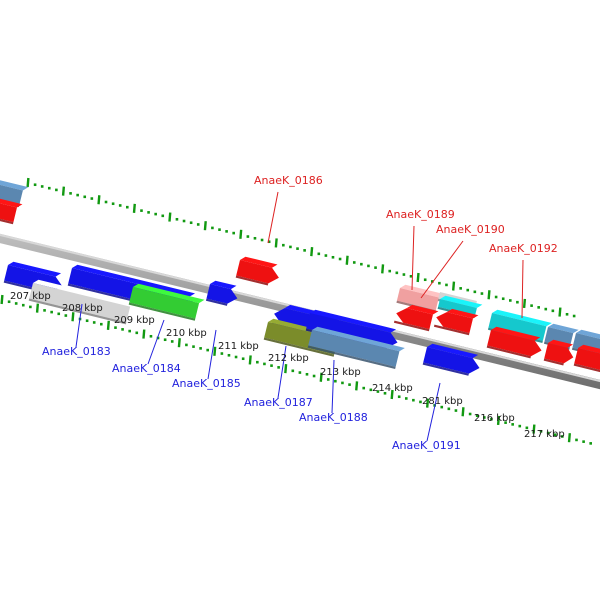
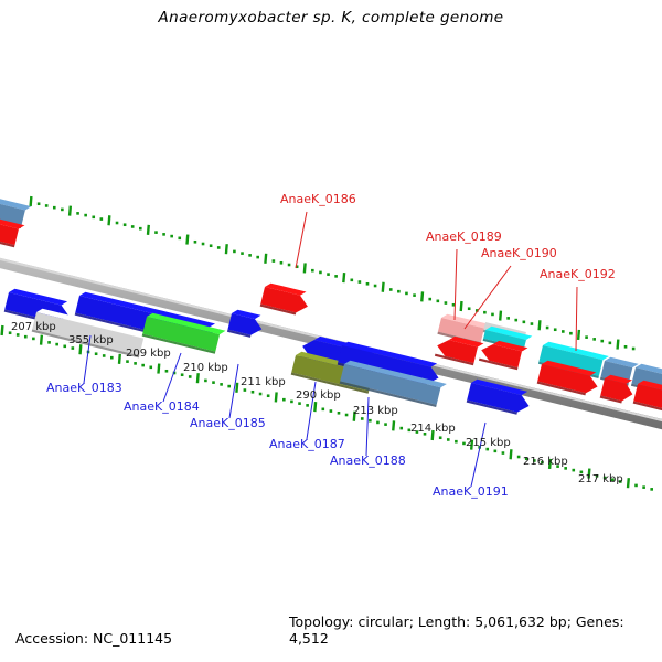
+ Anaeromyxobacter sp. K, complete genome
  AnaeK_0186
  AnaeK_0189
  AnaeK_0190
  AnaeK_0192
  AnaeK_0183
  AnaeK_0184
  AnaeK_0185
  AnaeK_0187
  AnaeK_0188
  AnaeK_0191
  207 kbp
- 208 kbp
+ 355 kbp
  209 kbp
  210 kbp
  211 kbp
- 212 kbp
+ 290 kbp
  213 kbp
  214 kbp
- 281 kbp
+ 215 kbp
  216 kbp
  217 kbp
+ Accession: NC_011145
+ Topology: circular; Length: 5,061,632 bp; Genes: 4,512
